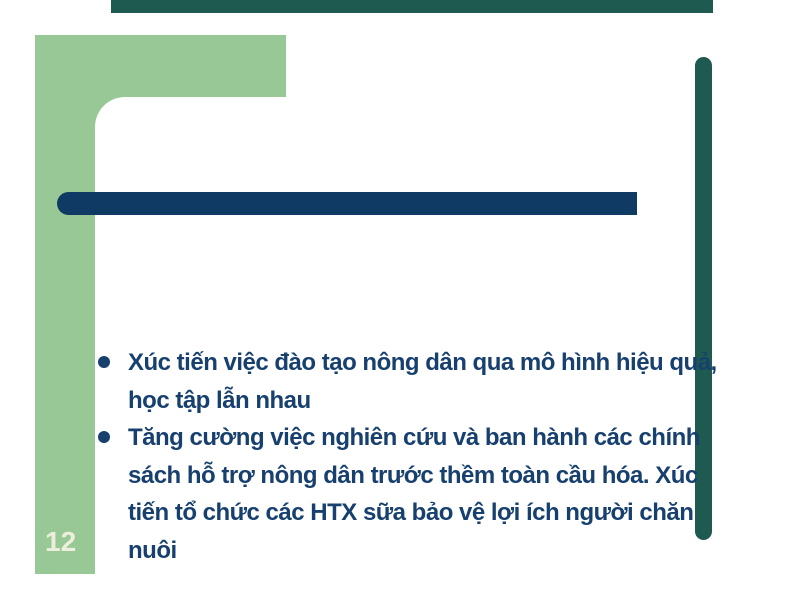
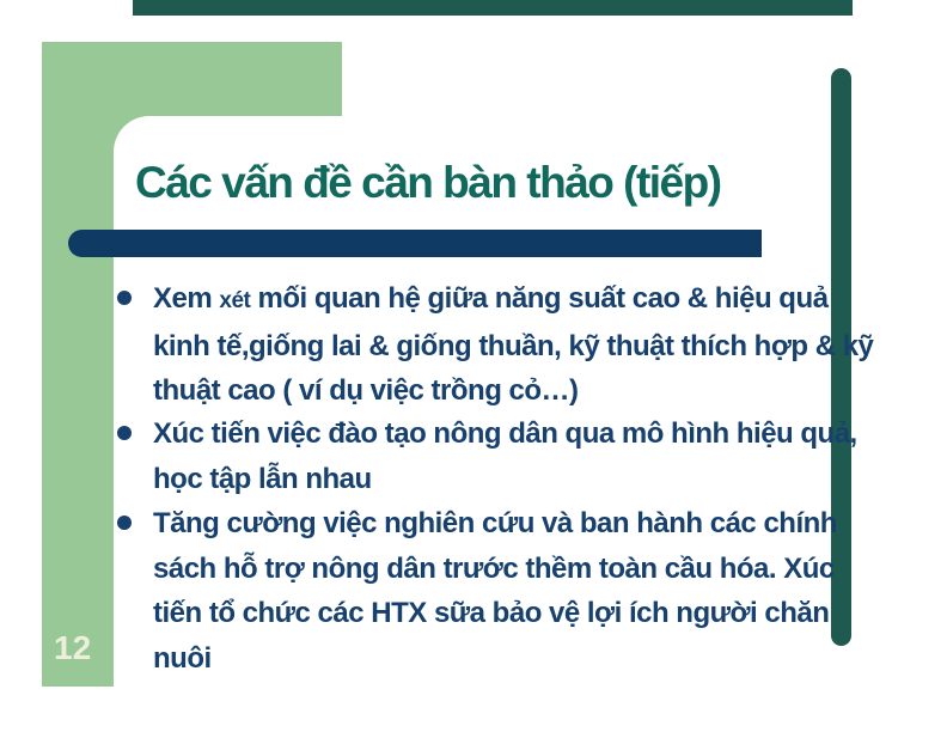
+ Các vấn đề cần bàn thảo (tiếp)
+ Xem xét mối quan hệ giữa năng suất cao & hiệu quả
+ kinh tế,giống lai & giống thuần, kỹ thuật thích hợp & kỹ
+ thuật cao ( ví dụ việc trồng cỏ…)
  Xúc tiến việc đào tạo nông dân qua mô hình hiệu quả,
  học tập lẫn nhau
  Tăng cường việc nghiên cứu và ban hành các chính
  sách hỗ trợ nông dân trước thềm toàn cầu hóa. Xúc
  tiến tổ chức các HTX sữa bảo vệ lợi ích người chăn
  nuôi
  12
